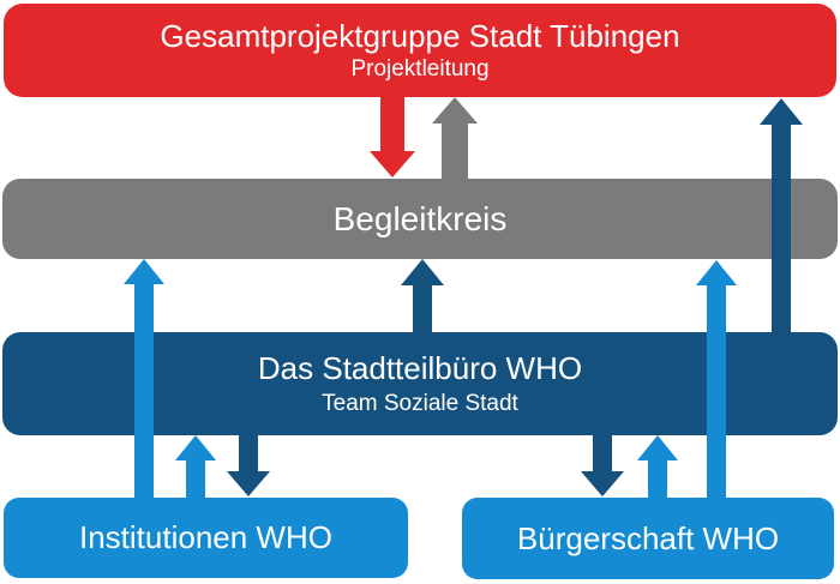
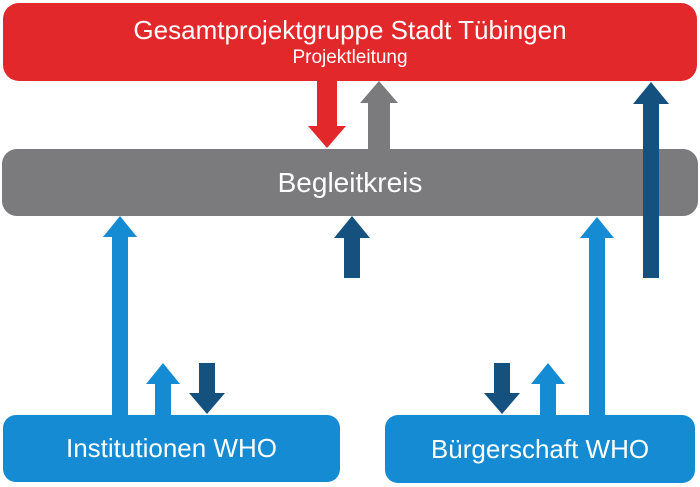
  Gesamtprojektgruppe Stadt Tübingen
  Projektleitung
  Begleitkreis
- Das Stadtteilbüro WHO
- Team Soziale Stadt
  Institutionen WHO
  Bürgerschaft WHO
